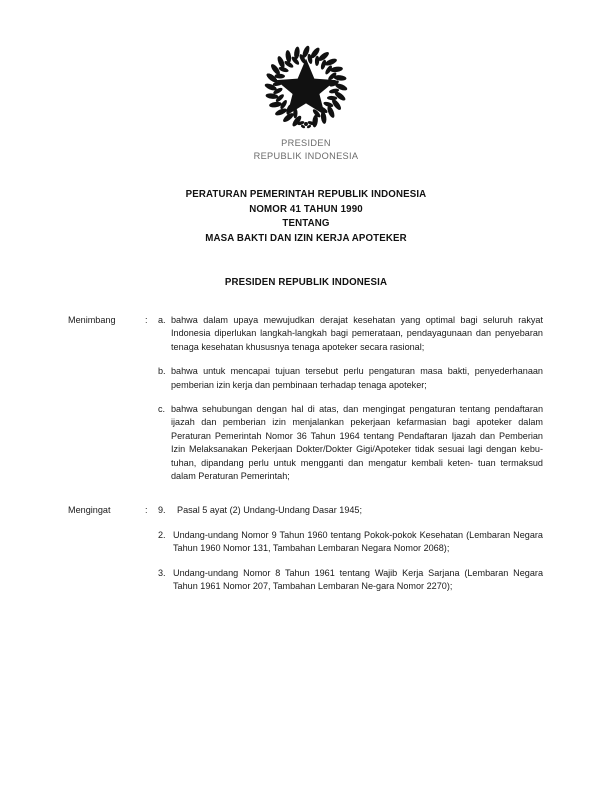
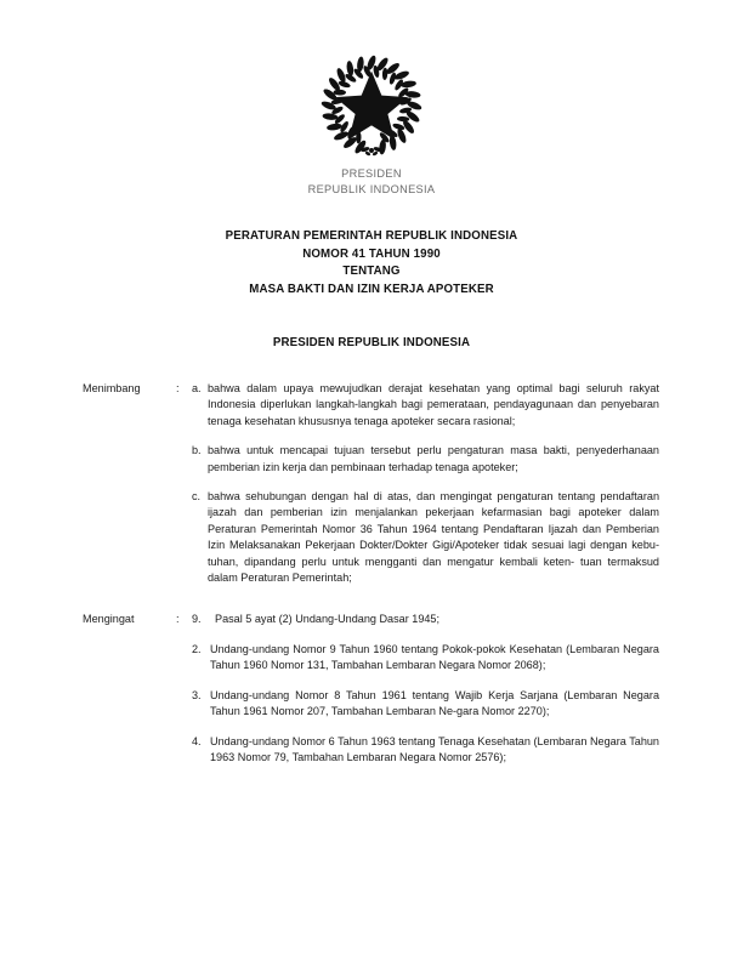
  PRESIDEN
  REPUBLIK INDONESIA
  PERATURAN PEMERINTAH REPUBLIK INDONESIA
  NOMOR 41 TAHUN 1990
  TENTANG
  MASA BAKTI DAN IZIN KERJA APOTEKER
  PRESIDEN REPUBLIK INDONESIA
  Menimbang
  :
  a.
  bahwa dalam upaya mewujudkan derajat kesehatan yang optimal bagi seluruh rakyat Indonesia diperlukan langkah-langkah bagi pemerataan, pendayagunaan dan penyebaran tenaga kesehatan khususnya tenaga apoteker secara rasional;
  b.
  bahwa untuk mencapai tujuan tersebut perlu pengaturan masa bakti, penyederhanaan pemberian izin kerja dan pembinaan terhadap tenaga apoteker;
  c.
  bahwa sehubungan dengan hal di atas, dan mengingat pengaturan tentang pendaftaran ijazah dan pemberian izin menjalankan pekerjaan kefarmasian bagi apoteker dalam Peraturan Pemerintah Nomor 36 Tahun 1964 tentang Pendaftaran Ijazah dan Pemberian Izin Melaksanakan Pekerjaan Dokter/Dokter Gigi/Apoteker tidak sesuai lagi dengan kebu- tuhan, dipandang perlu untuk mengganti dan mengatur kembali keten- tuan termaksud dalam Peraturan Pemerintah;
  Mengingat
  :
  9.
  Pasal 5 ayat (2) Undang-Undang Dasar 1945;
  2.
  Undang-undang Nomor 9 Tahun 1960 tentang Pokok-pokok Kesehatan (Lembaran Negara Tahun 1960 Nomor 131, Tambahan Lembaran Negara Nomor 2068);
  3.
  Undang-undang Nomor 8 Tahun 1961 tentang Wajib Kerja Sarjana (Lembaran Negara Tahun 1961 Nomor 207, Tambahan Lembaran Ne-gara Nomor 2270);
+ 4.
+ Undang-undang Nomor 6 Tahun 1963 tentang Tenaga Kesehatan (Lembaran Negara Tahun 1963 Nomor 79, Tambahan Lembaran Negara Nomor 2576);
